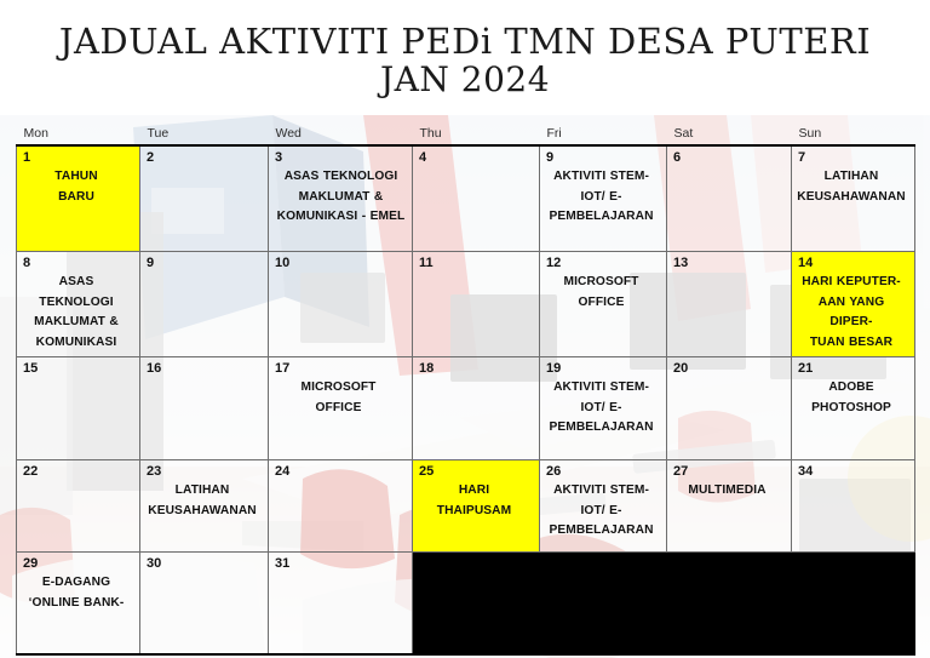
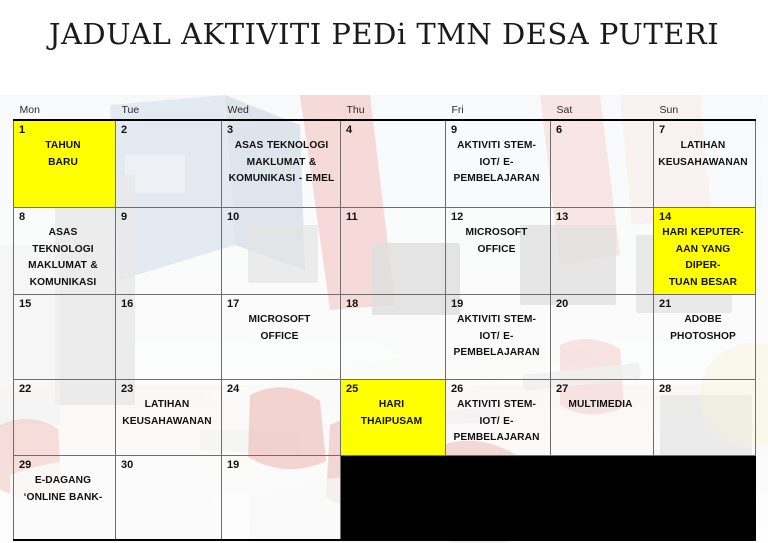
  JADUAL AKTIVITI PEDi TMN DESA PUTERI
- JAN 2024
  Mon	Tue	Wed	Thu	Fri	Sat	Sun
  1TAHUNBARU	2	3ASAS TEKNOLOGIMAKLUMAT &KOMUNIKASI - EMEL	4	9AKTIVITI STEM-IOT/ E-PEMBELAJARAN	6	7LATIHANKEUSAHAWANAN
  8ASAS TEKNOLOGIMAKLUMAT &KOMUNIKASI	9	10	11	12MICROSOFTOFFICE	13	14HARI KEPUTER-AAN YANG DIPER-TUAN BESAR
  15	16	17MICROSOFTOFFICE	18	19AKTIVITI STEM-IOT/ E-PEMBELAJARAN	20	21ADOBEPHOTOSHOP
- 22	23LATIHANKEUSAHAWANAN	24	25HARITHAIPUSAM	26AKTIVITI STEM-IOT/ E-PEMBELAJARAN	27MULTIMEDIA	34
+ 22	23LATIHANKEUSAHAWANAN	24	25HARITHAIPUSAM	26AKTIVITI STEM-IOT/ E-PEMBELAJARAN	27MULTIMEDIA	28
- 29E-DAGANG‘ONLINE BANK-	30	31
+ 29E-DAGANG‘ONLINE BANK-	30	19
